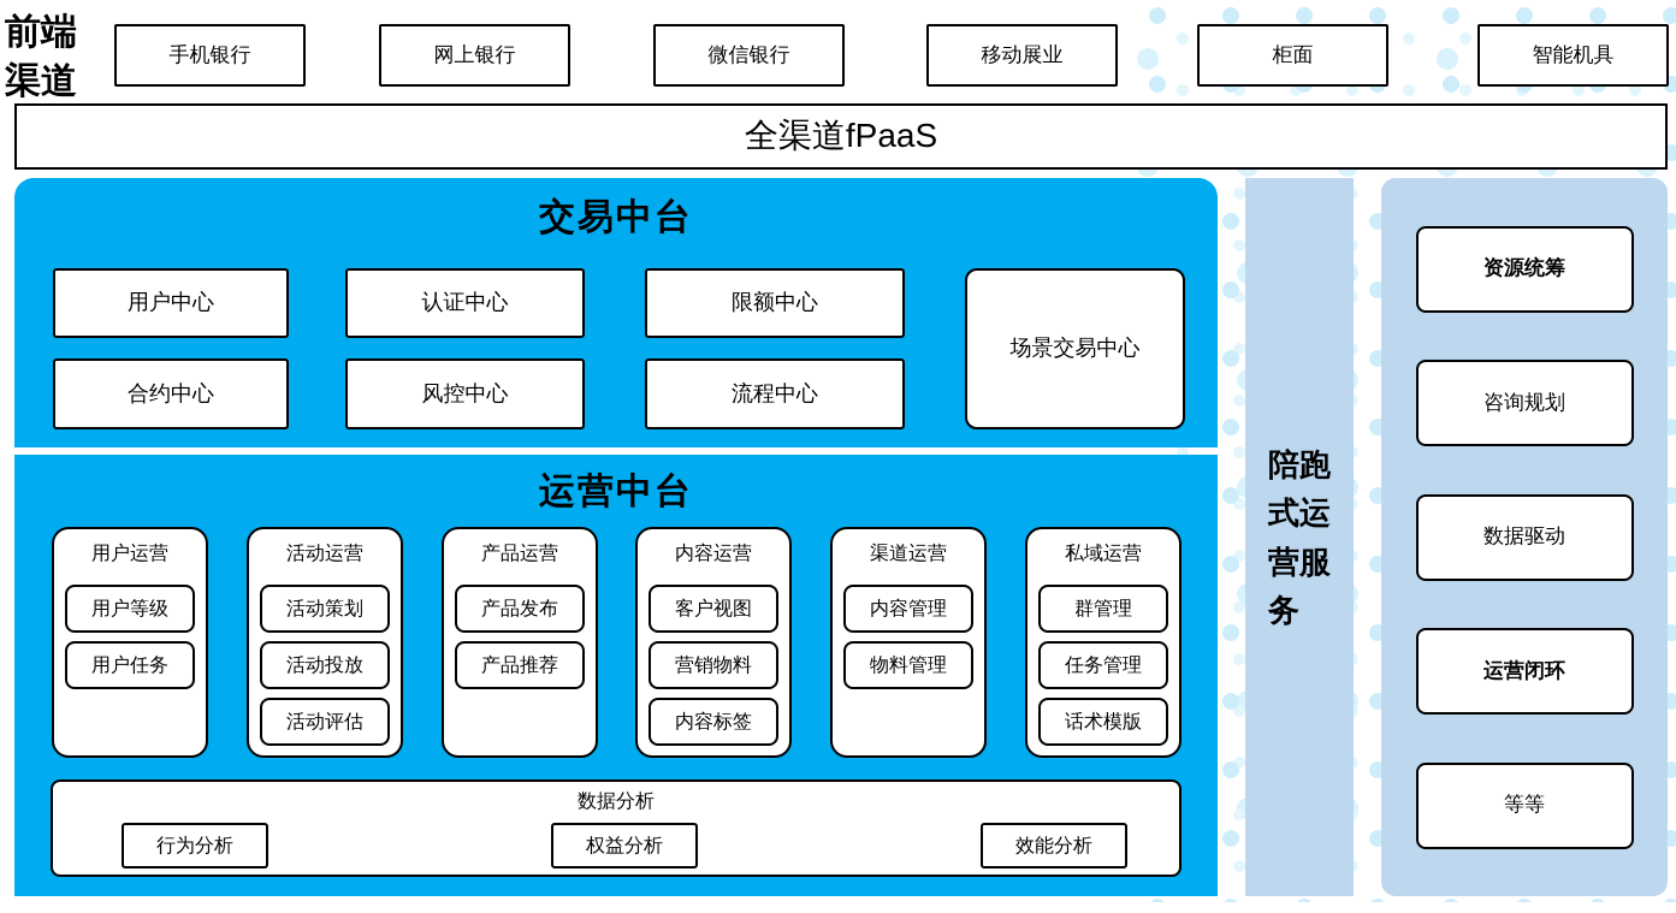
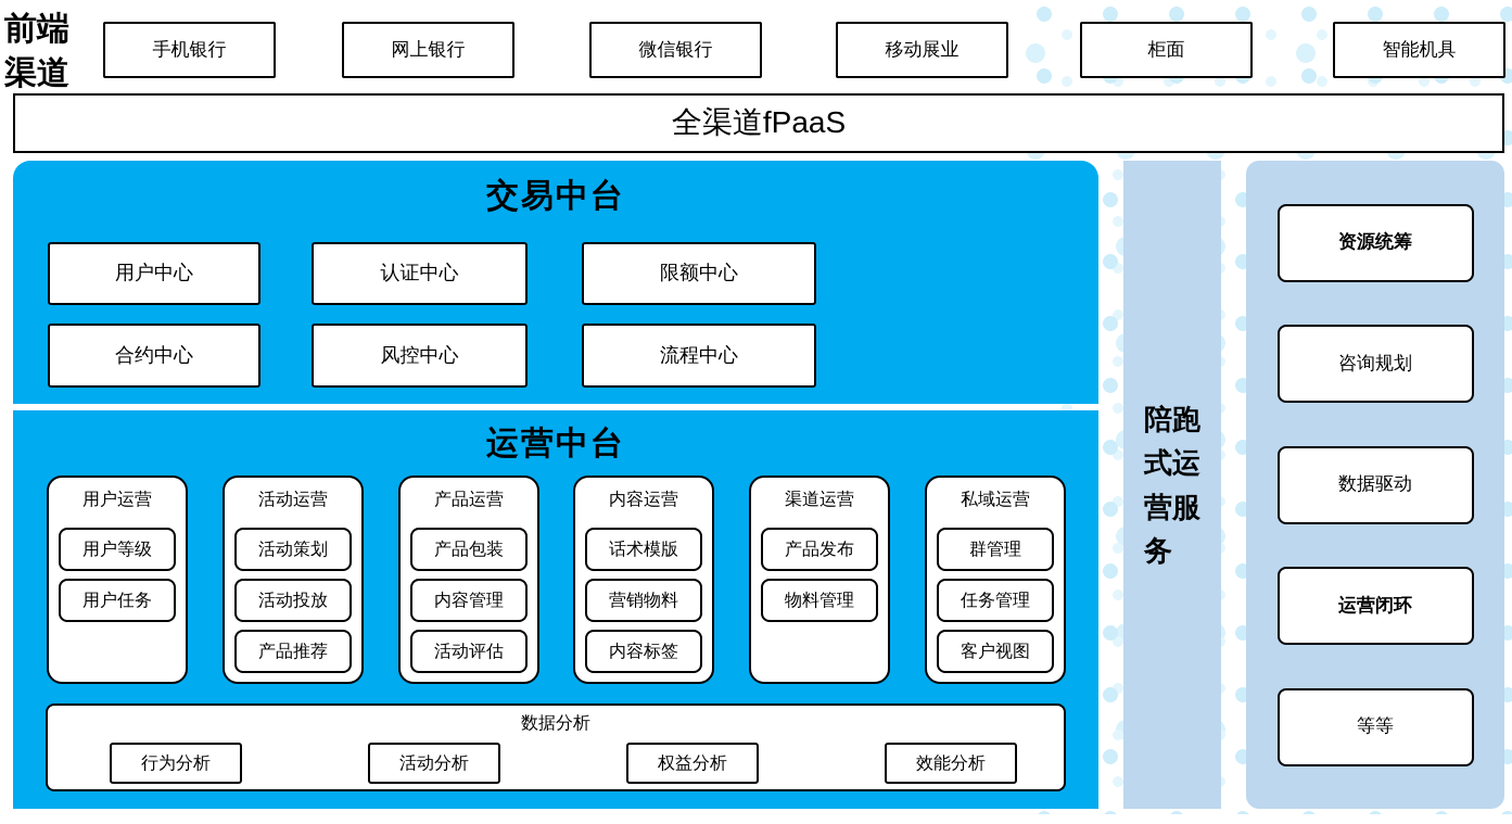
  前端渠道
  手机银行
  网上银行
  微信银行
  移动展业
  柜面
  智能机具
  全渠道fPaaS
  交易中台
  用户中心
  认证中心
  限额中心
  合约中心
  风控中心
  流程中心
- 场景交易中心
  运营中台
  用户运营
  用户等级
  用户任务
  活动运营
  活动策划
  活动投放
- 活动评估
+ 产品推荐
  产品运营
+ 产品包装
- 产品发布
+ 内容管理
- 产品推荐
+ 活动评估
  内容运营
- 客户视图
+ 话术模版
  营销物料
  内容标签
  渠道运营
- 内容管理
+ 产品发布
  物料管理
  私域运营
  群管理
  任务管理
- 话术模版
+ 客户视图
  数据分析
  行为分析
+ 活动分析
  权益分析
  效能分析
  陪跑式运营服务
  资源统筹
  咨询规划
  数据驱动
  运营闭环
  等等
